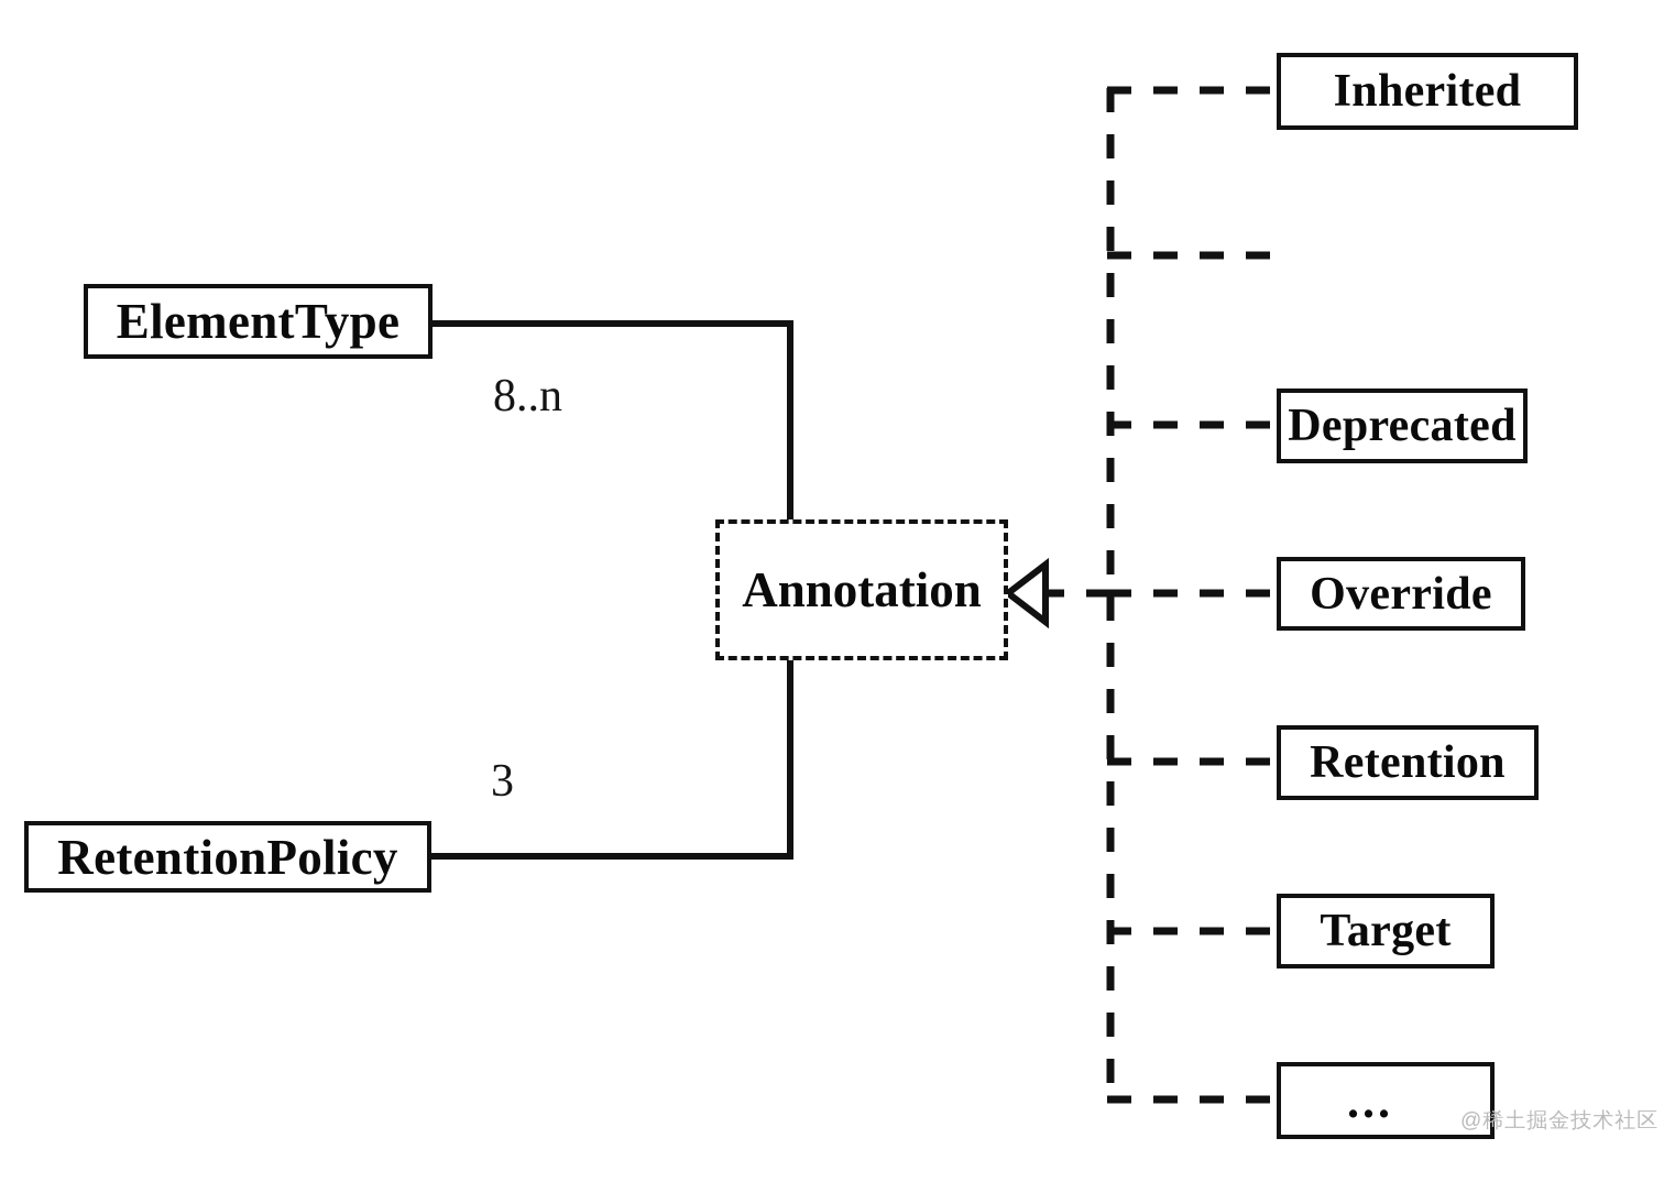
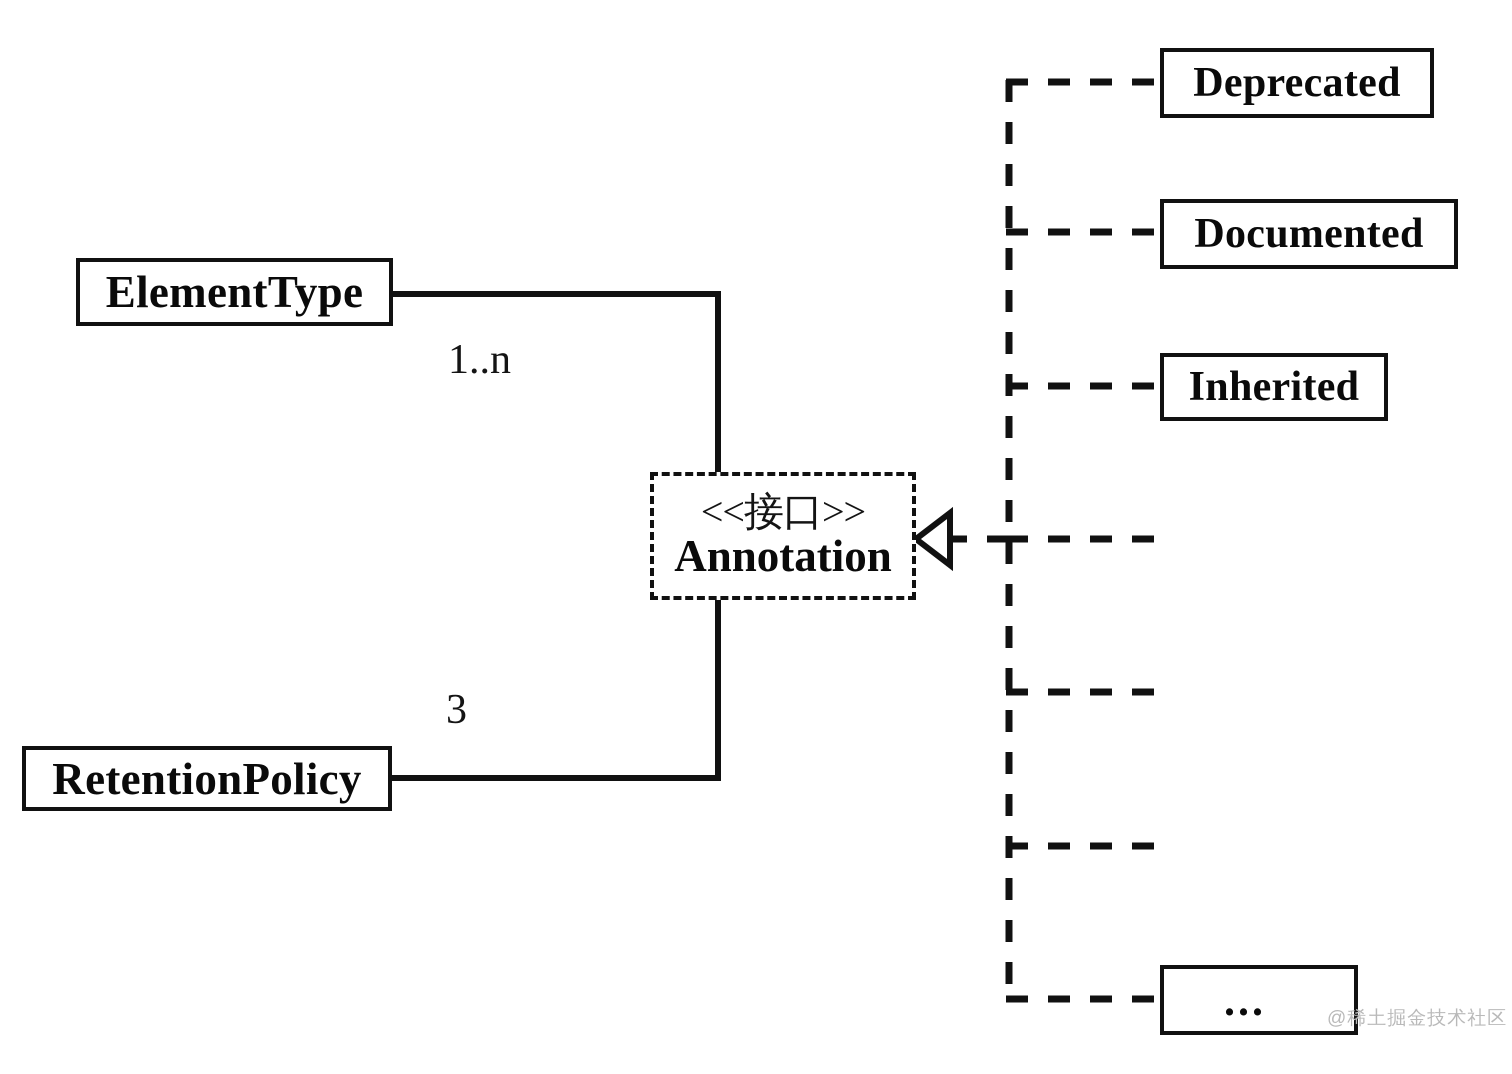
  ElementType
  RetentionPolicy
- 8..n
+ 1..n
  3
+ <<接口>>
  Annotation
- Inherited
+ Deprecated
+ Documented
- Deprecated
+ Inherited
- Override
- Retention
- Target
  ...
  @稀土掘金技术社区
